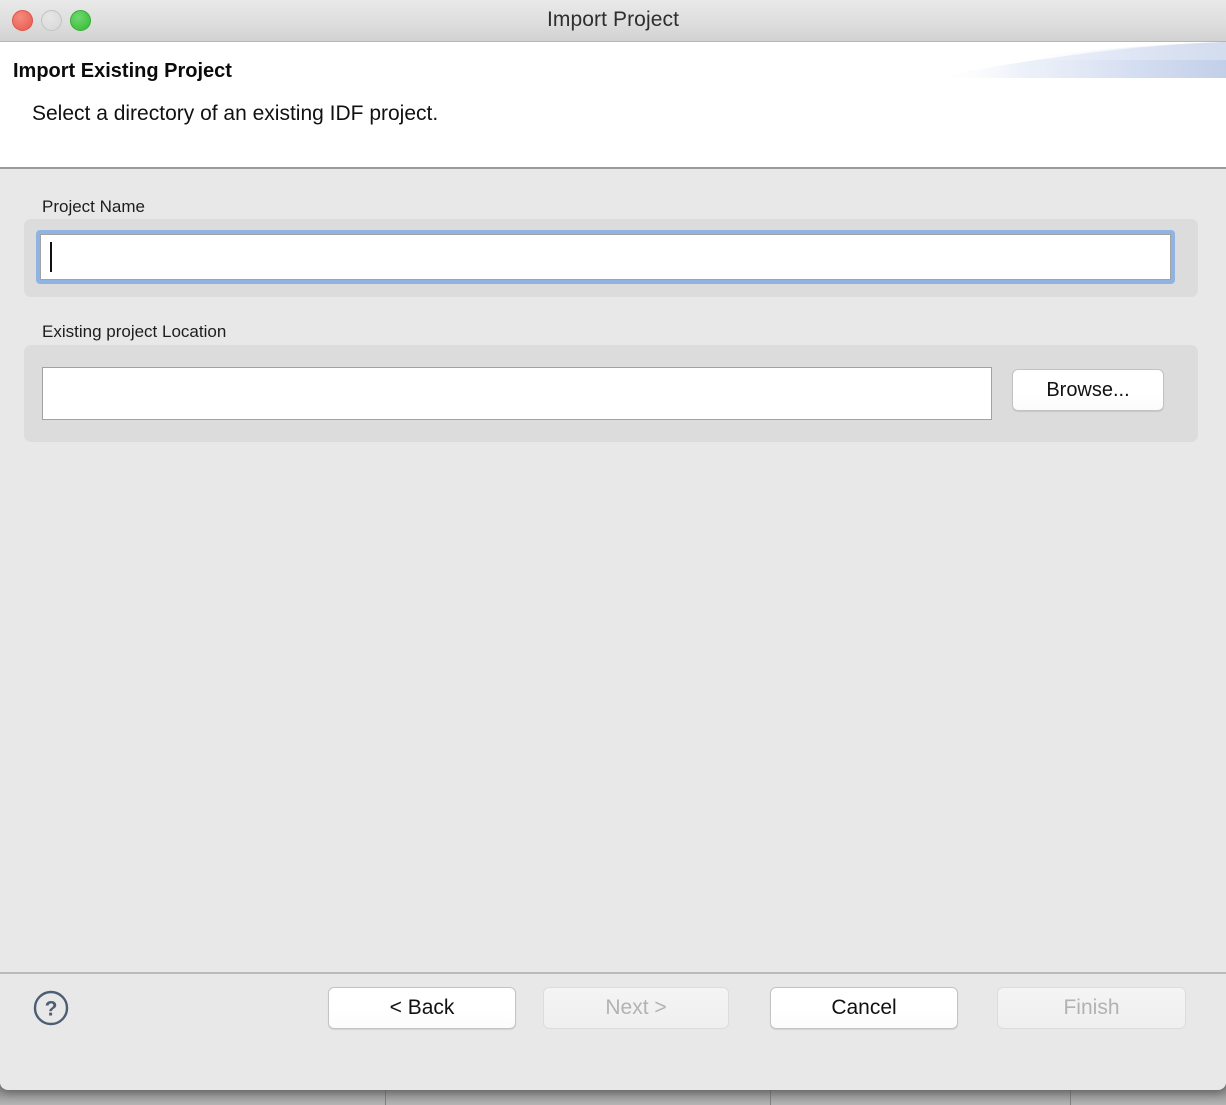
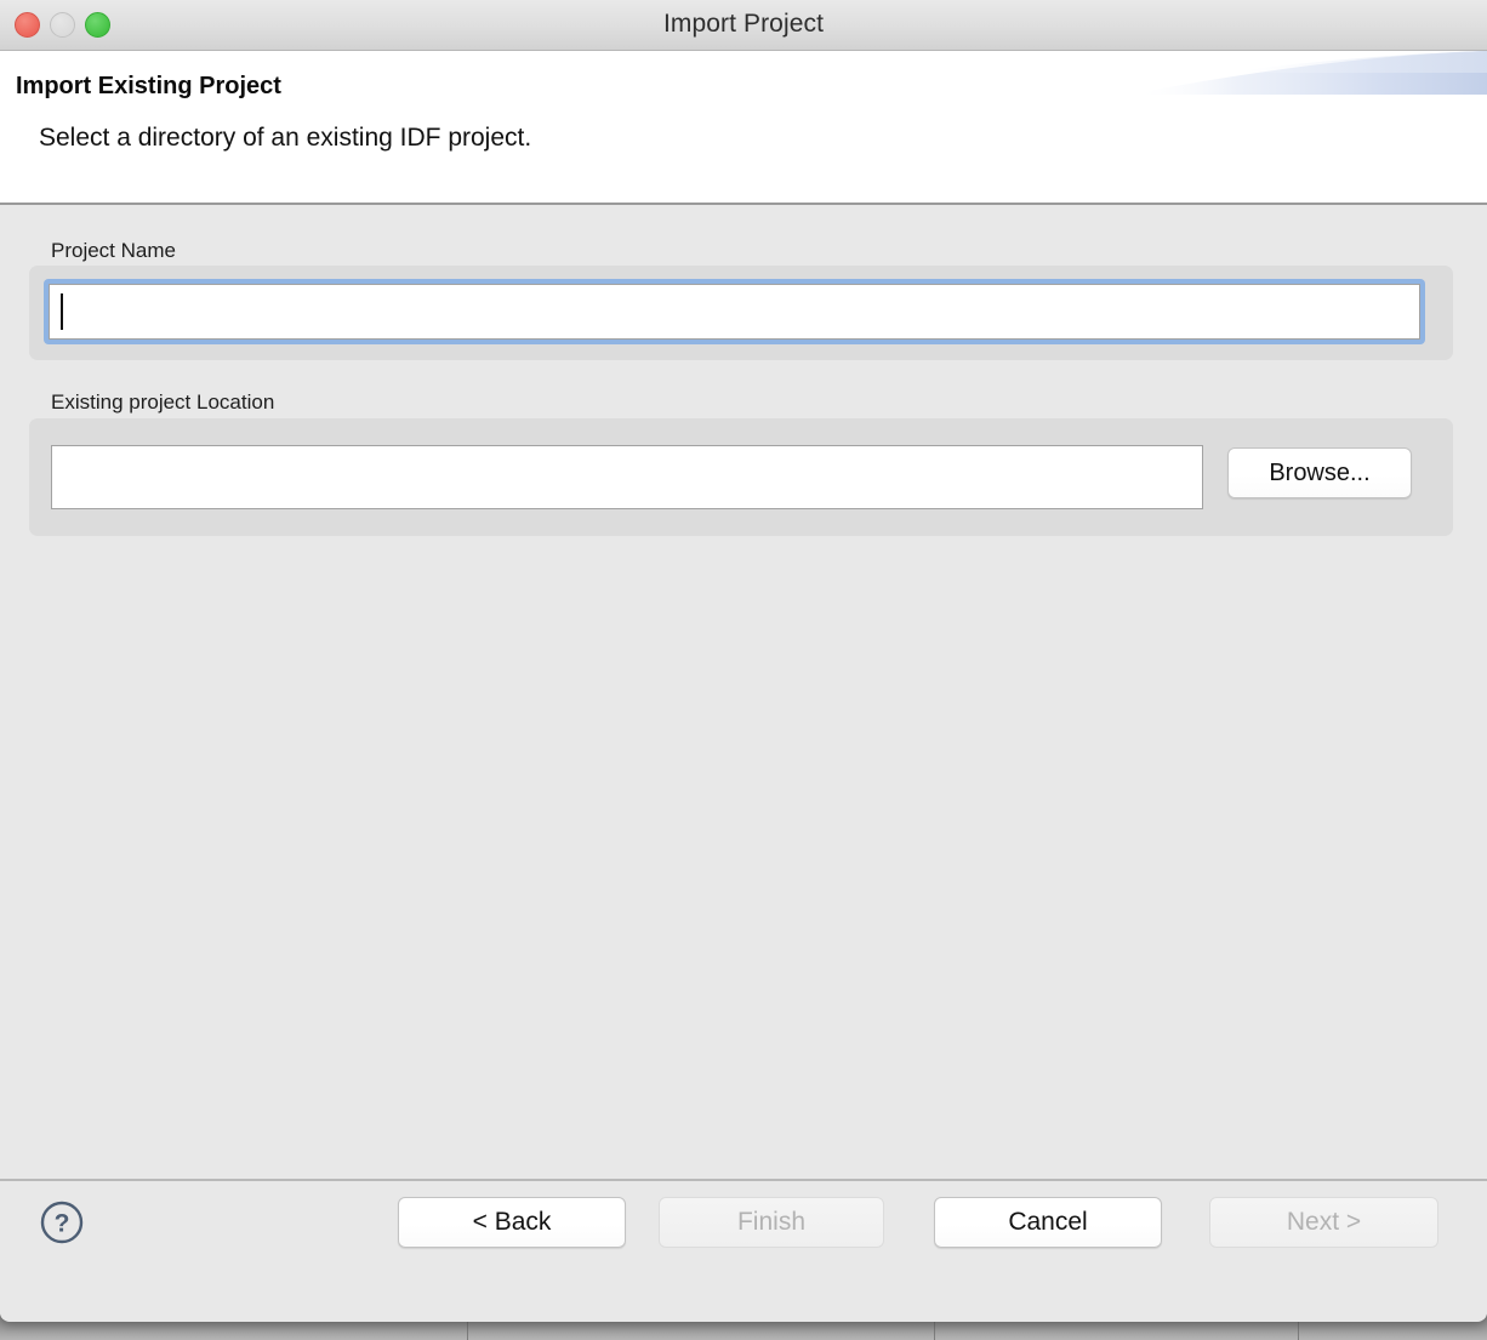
  Import Project
  Import Existing Project
  Select a directory of an existing IDF project.
  Project Name
  Existing project Location
  Browse...
  ?
  < Back
- Next >
+ Finish
  Cancel
- Finish
+ Next >
